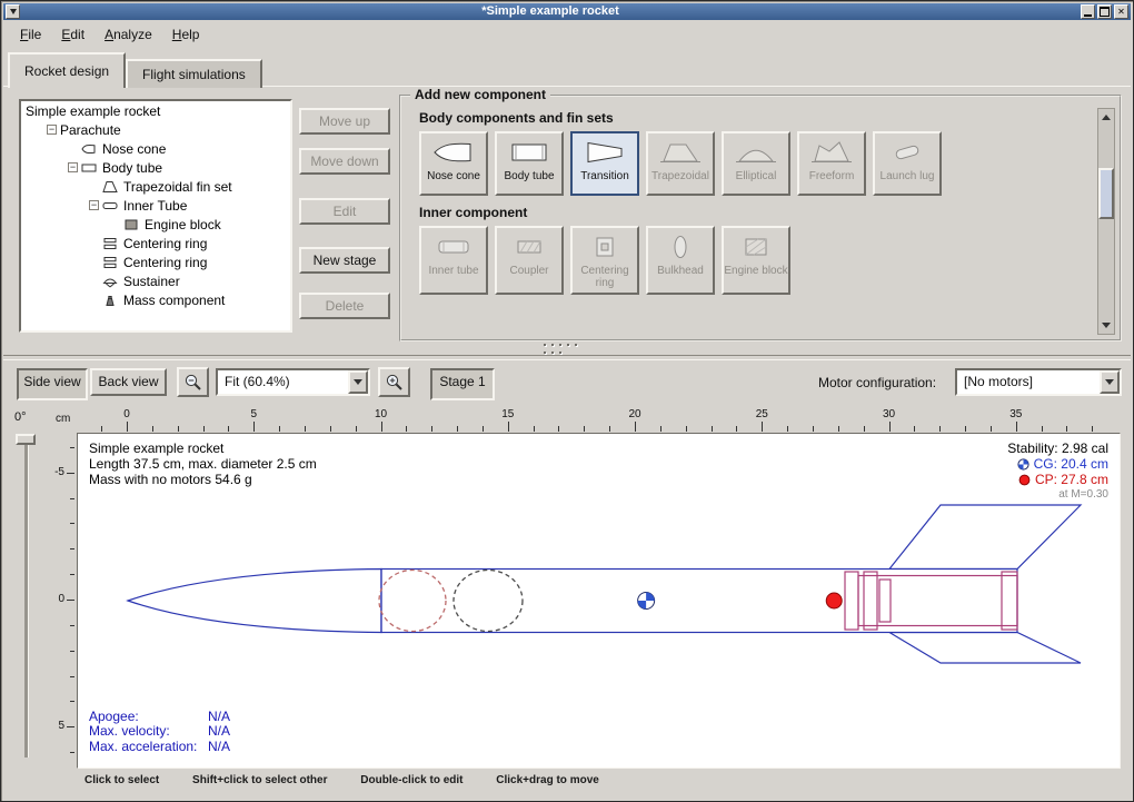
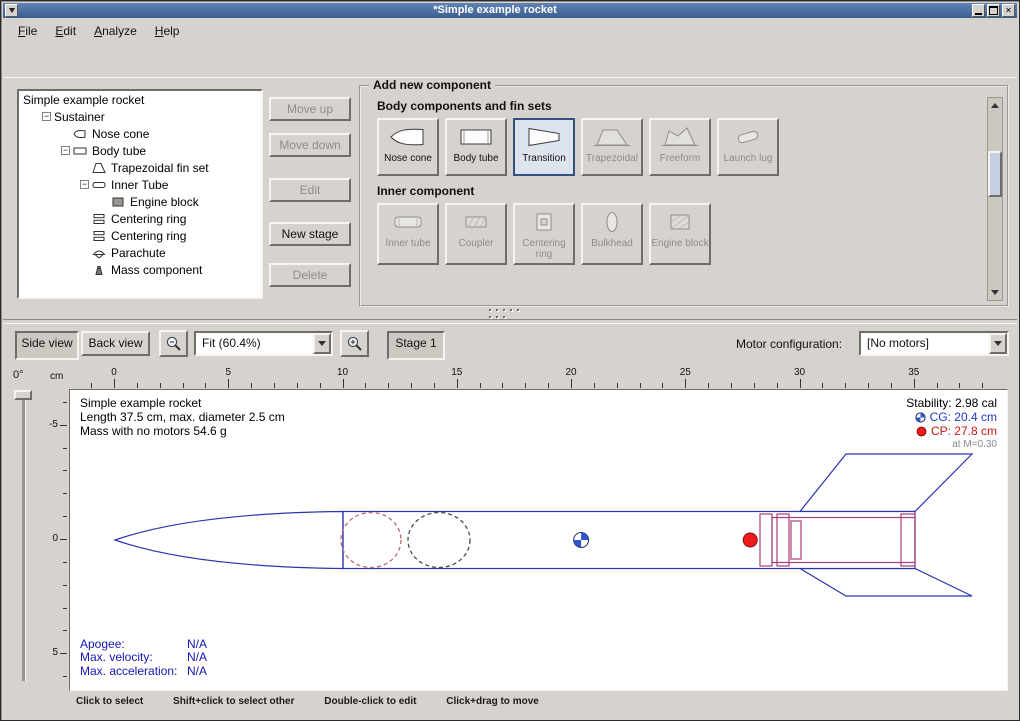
  *Simple example rocket
  ✕
  File
  Edit
  Analyze
  Help
- Rocket design
- Flight simulations
  Simple example rocket
  −
- Parachute
+ Sustainer
  Nose cone
  −
  Body tube
  Trapezoidal fin set
  −
  Inner Tube
  Engine block
  Centering ring
  Centering ring
- Sustainer
+ Parachute
  Mass component
  Move up
  Move down
  Edit
  New stage
  Delete
  Add new component
  Body components and fin sets
  Nose cone
  Body tube
  Transition
  Trapezoidal
- Elliptical
  Freeform
  Launch lug
  Inner component
  Inner tube
  Coupler
  Centering ring
  Bulkhead
  Engine block
  Side view
  Back view
  Fit (60.4%)
  Stage 1
  Motor configuration:
  [No motors]
  0°
  cm
  0
  5
  10
  15
  20
  25
  30
  35
  -5
  0
  5
  Simple example rocket
  Length 37.5 cm, max. diameter 2.5 cm
  Mass with no motors 54.6 g
  Stability: 2.98 cal
  CG: 20.4 cm
  CP: 27.8 cm
  at M=0.30
  Apogee: N/A
  Max. velocity: N/A
  Max. acceleration: N/A
  Click to select Shift+click to select other Double-click to edit Click+drag to move
